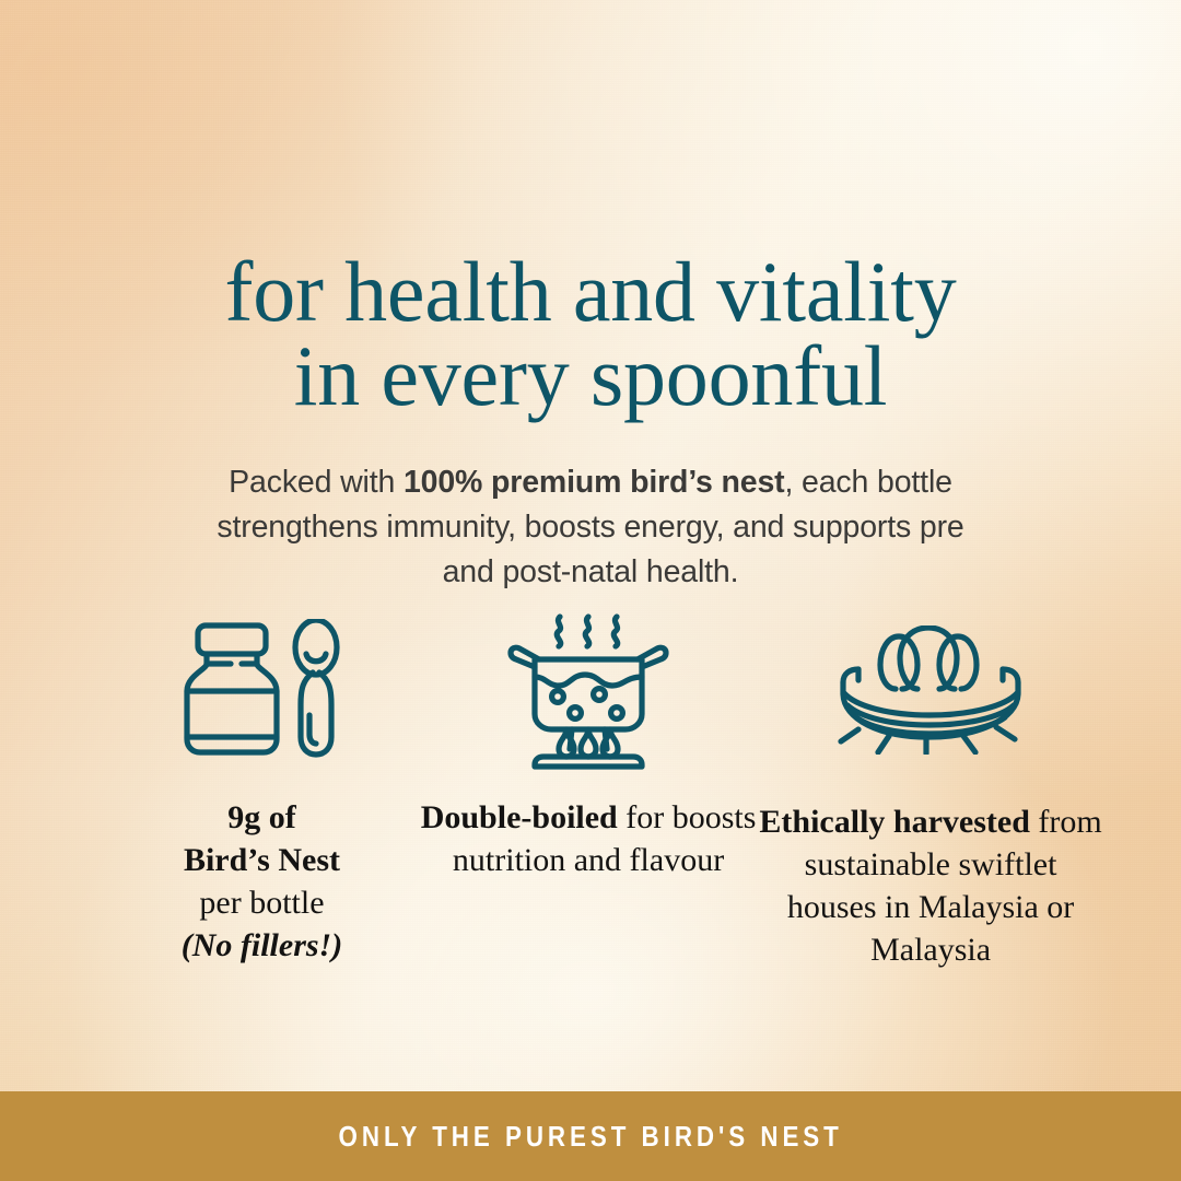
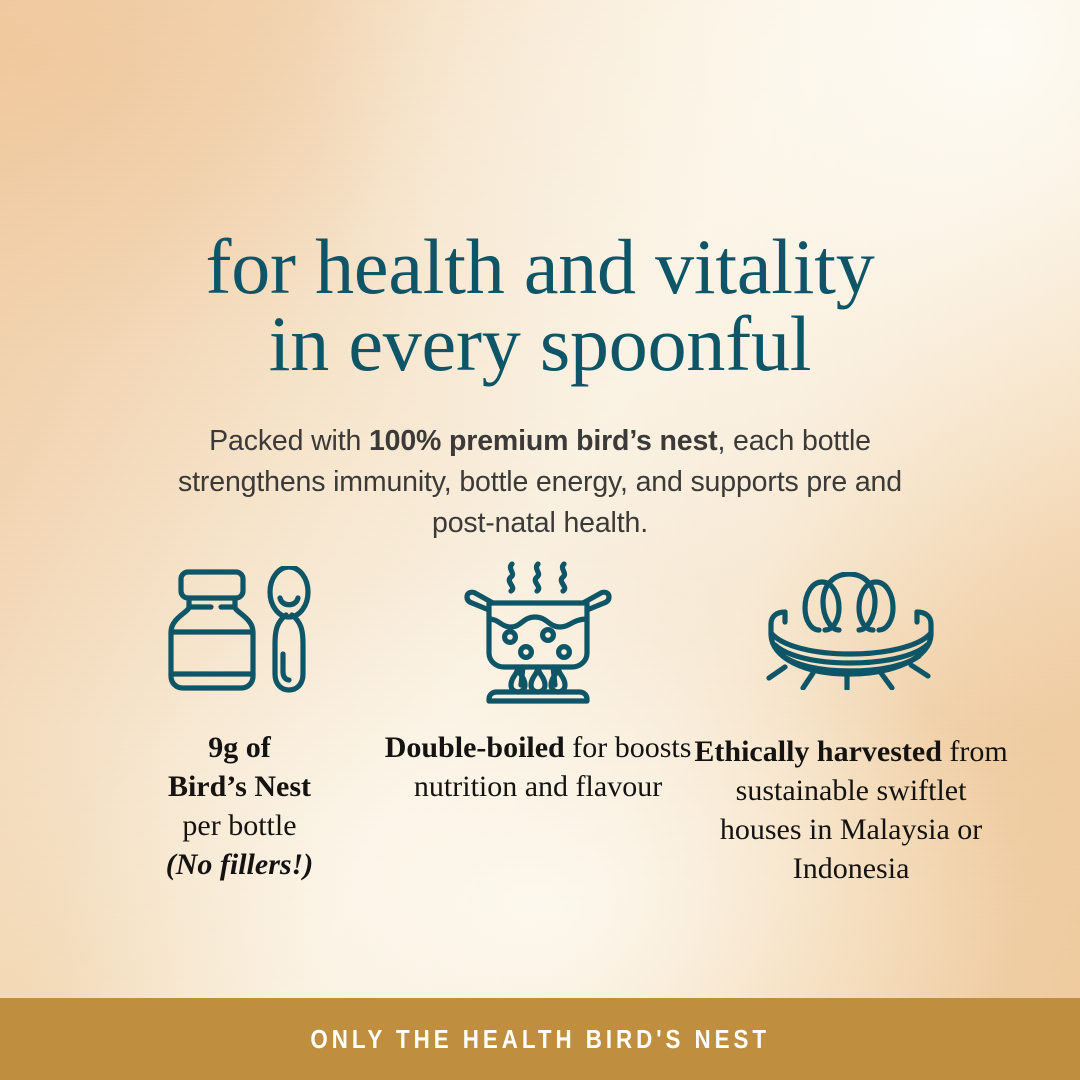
  for health and vitality
  in every spoonful
- Packed with 100% premium bird’s nest, each bottle strengthens immunity, boosts energy, and supports pre and post-natal health.
+ Packed with 100% premium bird’s nest, each bottle strengthens immunity, bottle energy, and supports pre and post-natal health.
  9g of
  Bird’s Nest
  per bottle
  (No fillers!)
  Double-boiled for boosts nutrition and flavour
- Ethically harvested from sustainable swiftlet houses in Malaysia or Malaysia
+ Ethically harvested from sustainable swiftlet houses in Malaysia or Indonesia
- ONLY THE PUREST BIRD'S NEST
+ ONLY THE HEALTH BIRD'S NEST
